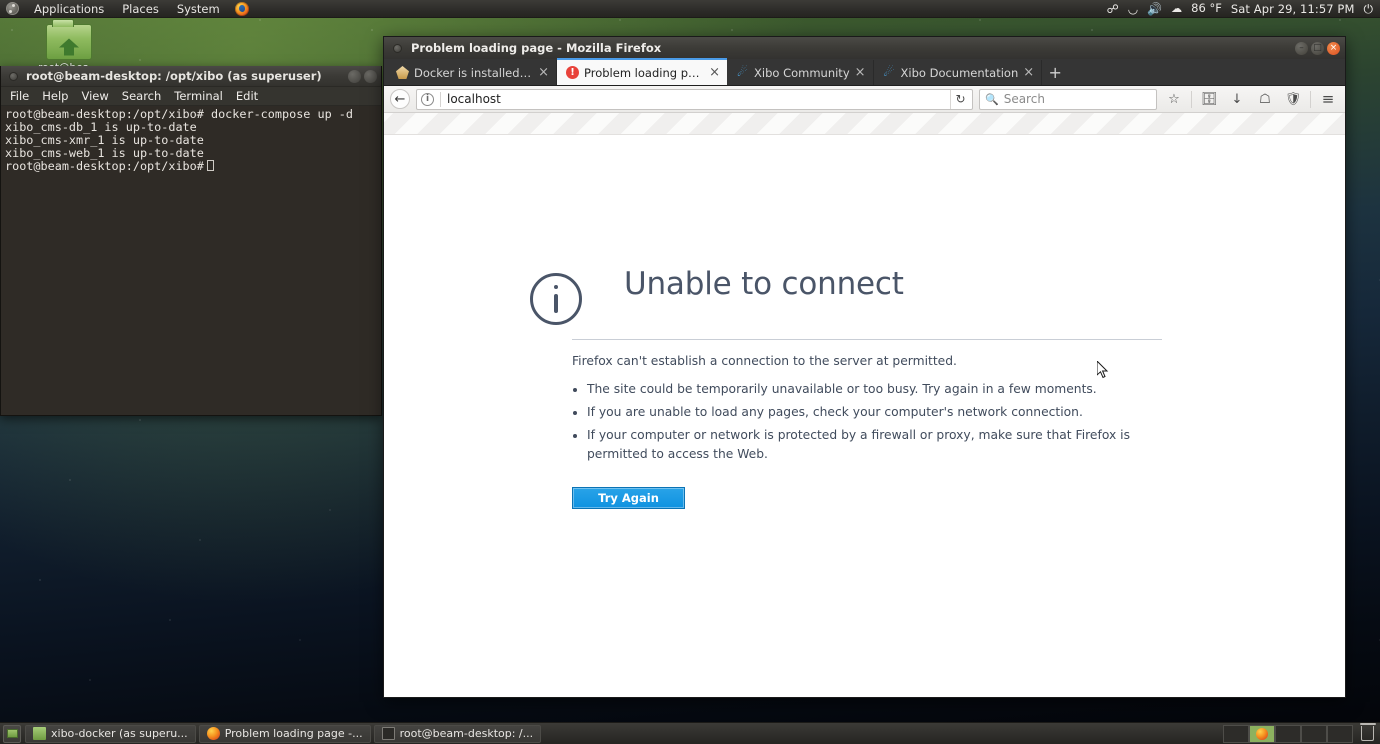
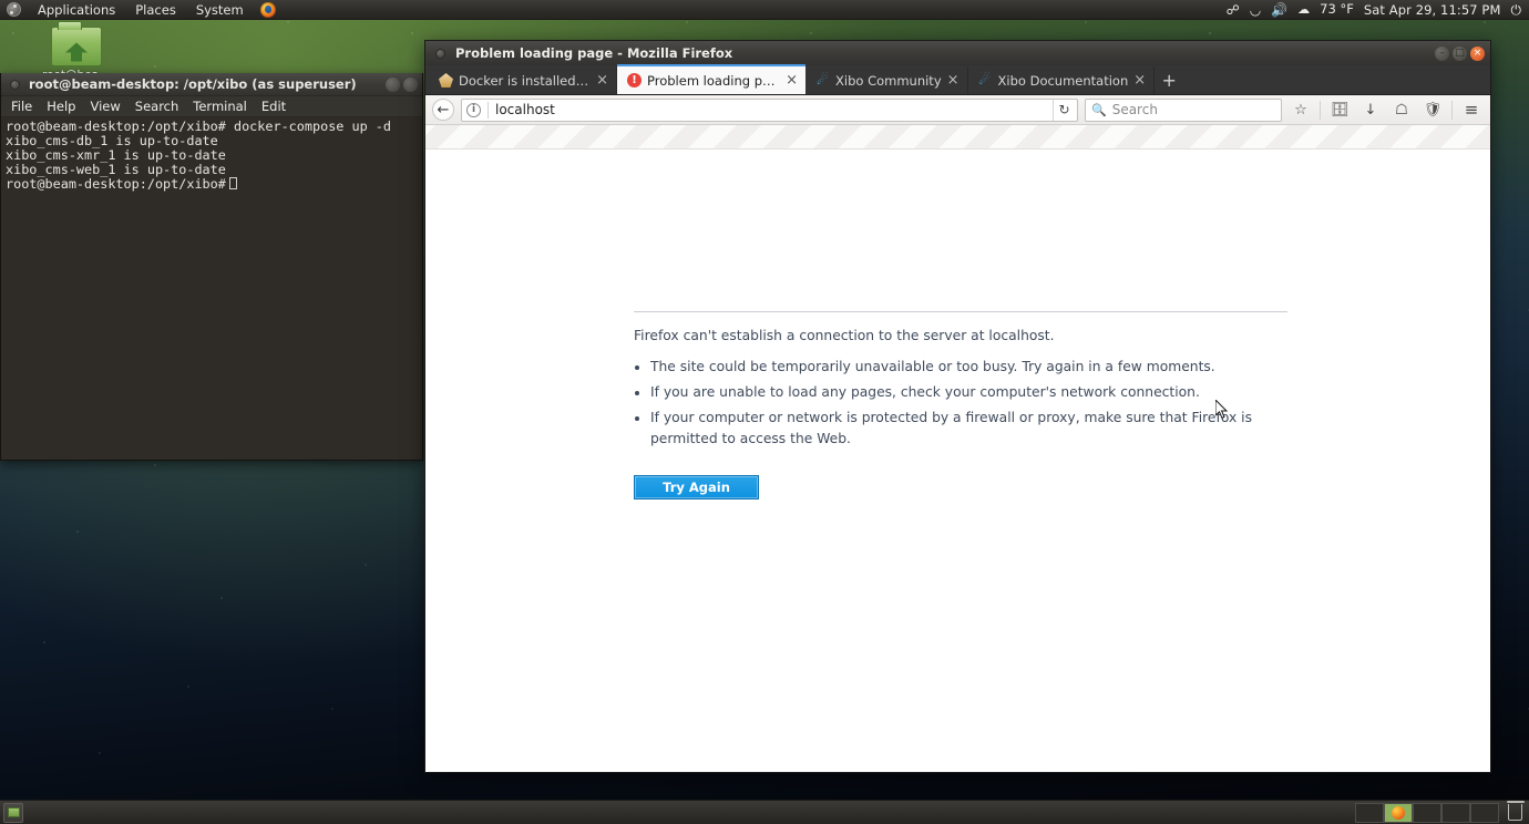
  Applications
  Places
  System
  ☍
  ◡
  🔊
  ☁
- 86 °F
+ 73 °F
  Sat Apr 29, 11:57 PM
  ⏻
  root@beam-desktop: /opt/xibo (as superuser)
  File
  Help
  View
  Search
  Terminal
  Edit
  root@beam-desktop:/opt/xibo# docker-compose up -d
  xibo_cms-db_1 is up-to-date
  xibo_cms-xmr_1 is up-to-date
  xibo_cms-web_1 is up-to-date
  root@beam-desktop:/opt/xibo#
  Problem loading page - Mozilla Firefox
  –
  □
  ×
  Docker is installed ...
  ×
  !
  Problem loading pag
  ×
  ☄
  Xibo Community
  ×
  ☄
  Xibo Documentation
  ×
  +
  ←
  i
  localhost
  ↻
  🔍
  Search
  ☆
  🗄
  ↓
  ☖
  🛡
  ≡
- Unable to connect
- Firefox can't establish a connection to the server at permitted.
+ Firefox can't establish a connection to the server at localhost.
  The site could be temporarily unavailable or too busy. Try again in a few moments.
  If you are unable to load any pages, check your computer's network connection.
  If your computer or network is protected by a firewall or proxy, make sure that Firefox is permitted to access the Web.
  Try Again
- xibo-docker (as superu...
- Problem loading page -...
- root@beam-desktop: /...
